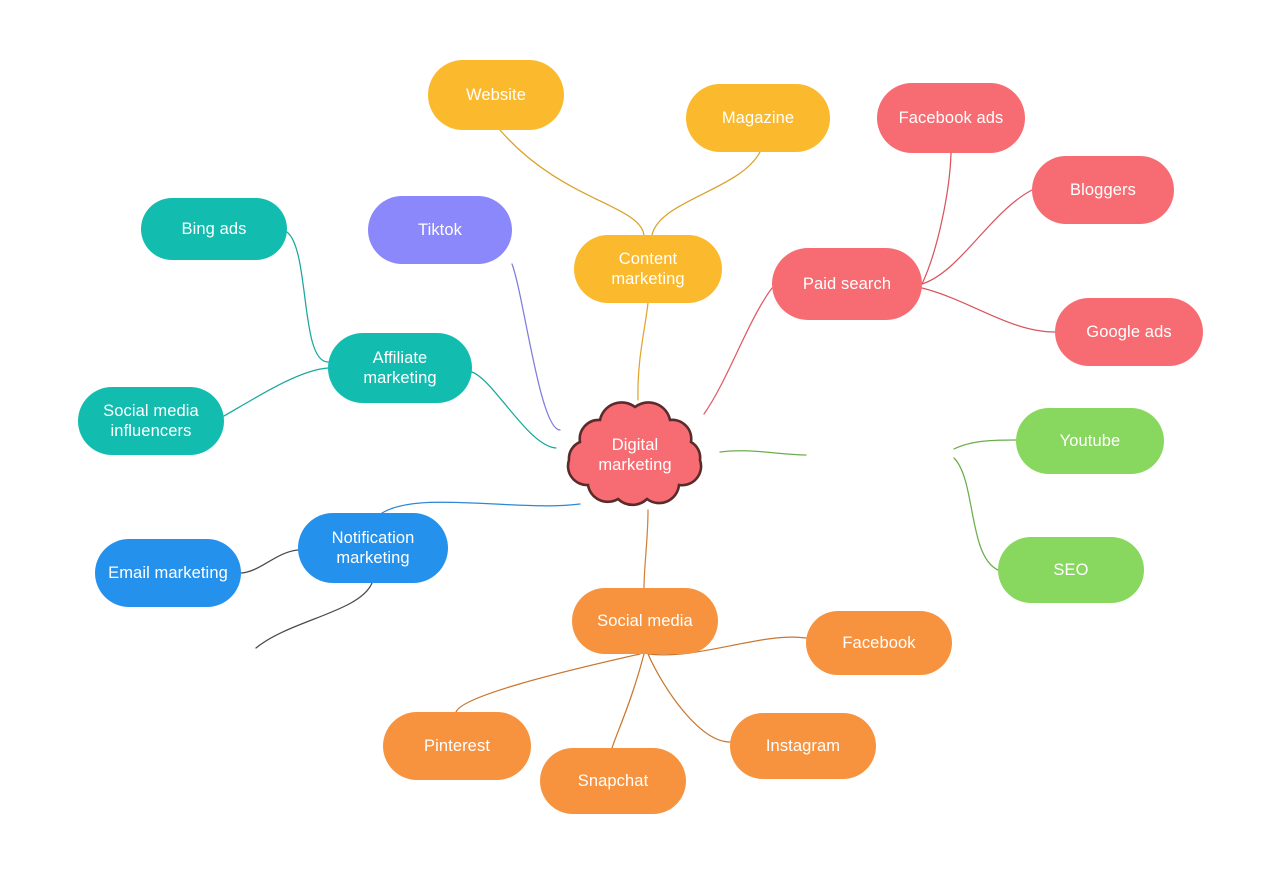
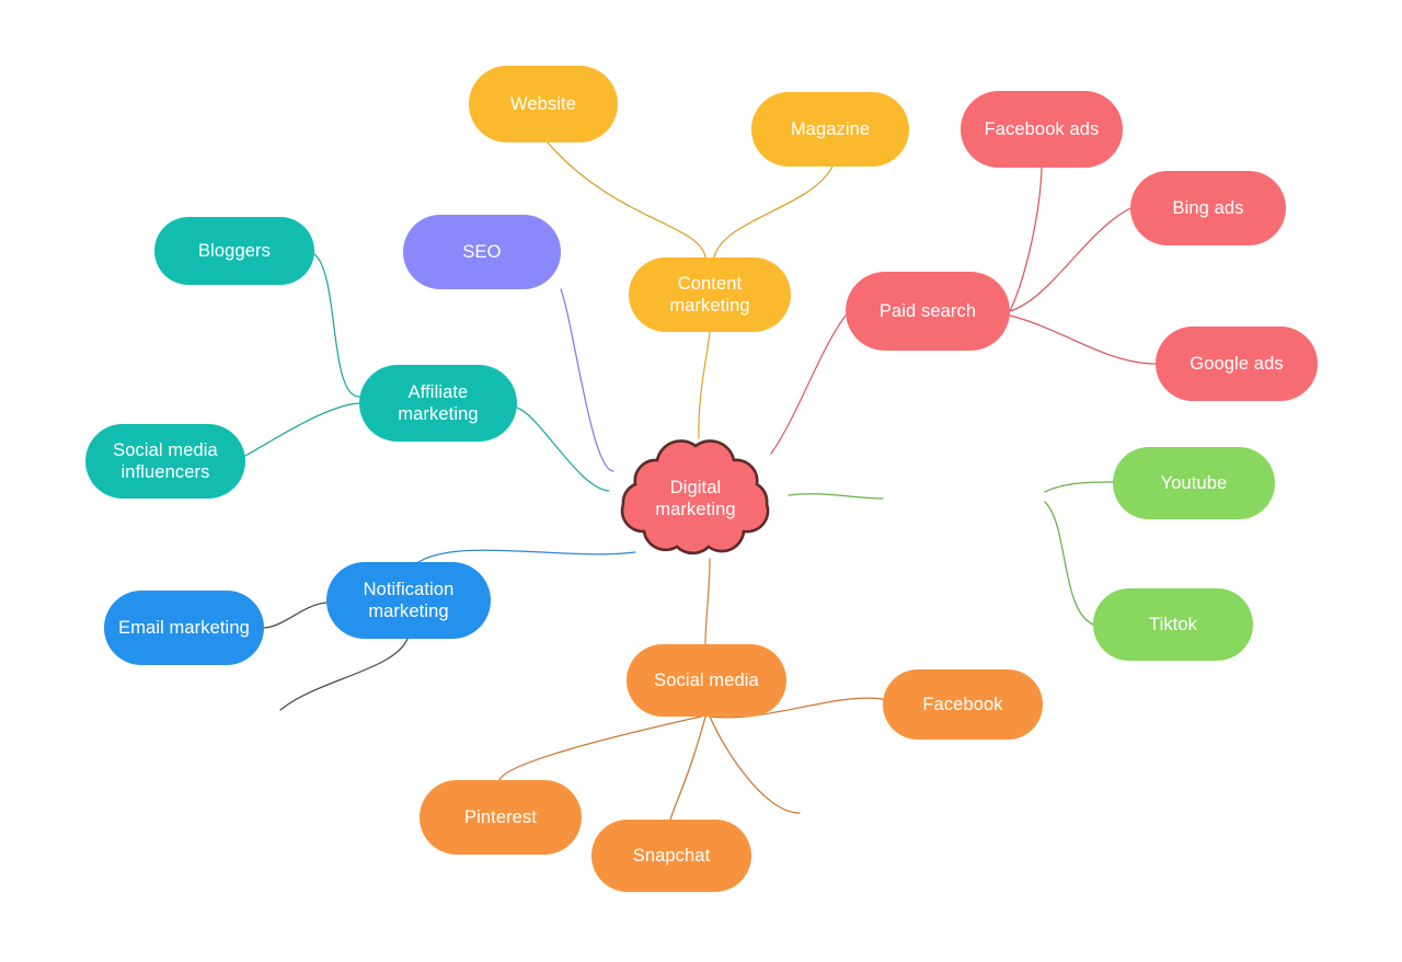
  Digital
  marketing
  Website
  Magazine
  Content
  marketing
  Facebook ads
- Bloggers
+ Bing ads
  Paid search
  Google ads
- Bing ads
+ Bloggers
- Tiktok
+ SEO
  Affiliate
  marketing
  Social media
  influencers
  Youtube
- SEO
+ Tiktok
  Notification
  marketing
  Email marketing
  Social media
  Facebook
  Pinterest
- Instagram
  Snapchat
